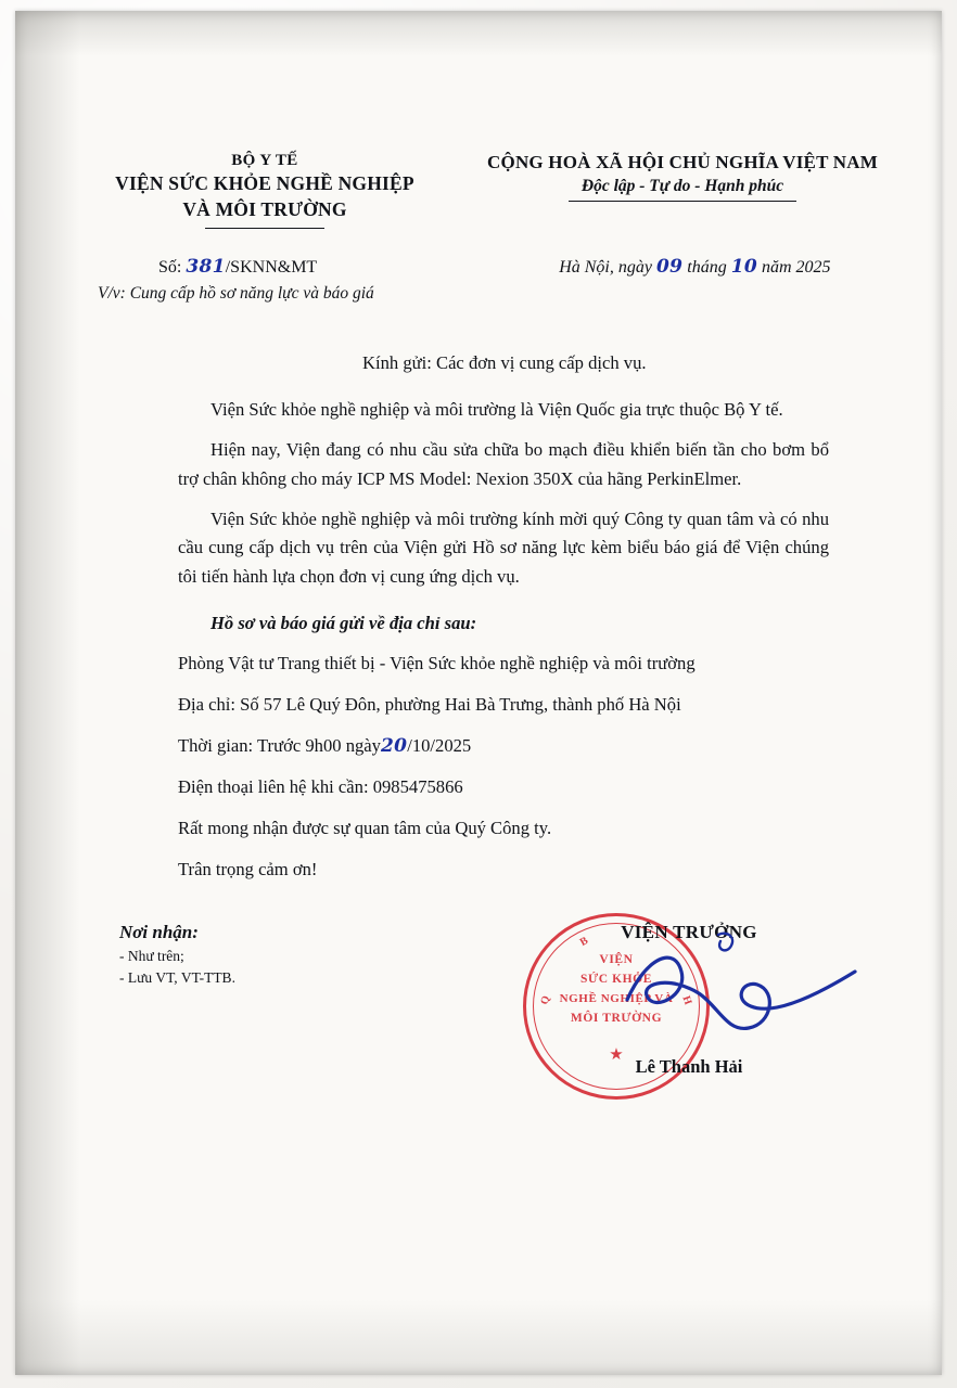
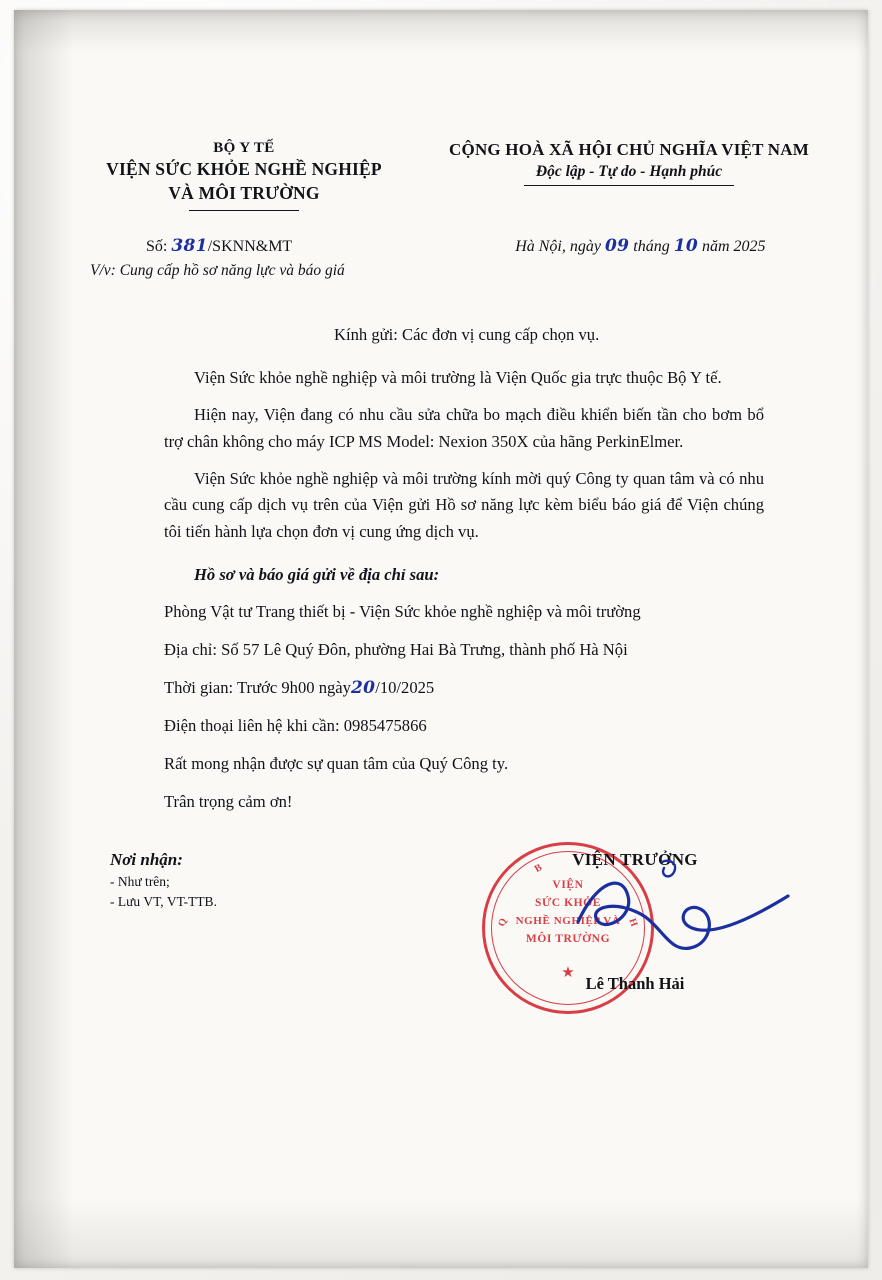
  BỘ Y TẾ
  VIỆN SỨC KHỎE NGHỀ NGHIỆP
  VÀ MÔI TRƯỜNG
  CỘNG HOÀ XÃ HỘI CHỦ NGHĨA VIỆT NAM
  Độc lập - Tự do - Hạnh phúc
  Số: 381/SKNN&MT
  V/v: Cung cấp hồ sơ năng lực và báo giá
  Hà Nội, ngày 09 tháng 10 năm 2025
- Kính gửi: Các đơn vị cung cấp dịch vụ.
+ Kính gửi: Các đơn vị cung cấp chọn vụ.
  Viện Sức khỏe nghề nghiệp và môi trường là Viện Quốc gia trực thuộc Bộ Y tế.
  Hiện nay, Viện đang có nhu cầu sửa chữa bo mạch điều khiển biến tần cho bơm bổ trợ chân không cho máy ICP MS Model: Nexion 350X của hãng PerkinElmer.
  Viện Sức khỏe nghề nghiệp và môi trường kính mời quý Công ty quan tâm và có nhu cầu cung cấp dịch vụ trên của Viện gửi Hồ sơ năng lực kèm biểu báo giá để Viện chúng tôi tiến hành lựa chọn đơn vị cung ứng dịch vụ.
  Hồ sơ và báo giá gửi về địa chỉ sau:
  Phòng Vật tư Trang thiết bị - Viện Sức khỏe nghề nghiệp và môi trường
  Địa chỉ: Số 57 Lê Quý Đôn, phường Hai Bà Trưng, thành phố Hà Nội
  Thời gian: Trước 9h00 ngày20/10/2025
  Điện thoại liên hệ khi cần: 0985475866
  Rất mong nhận được sự quan tâm của Quý Công ty.
  Trân trọng cảm ơn!
  Nơi nhận:
  - Như trên;
  - Lưu VT, VT-TTB.
  VIỆN TRƯỞNG
  VIỆN
  SỨC KHE
  NGHỀ NGHIỆ V
  MÔI TRƯỜNG
  ★
  Lê Thanh Hải
